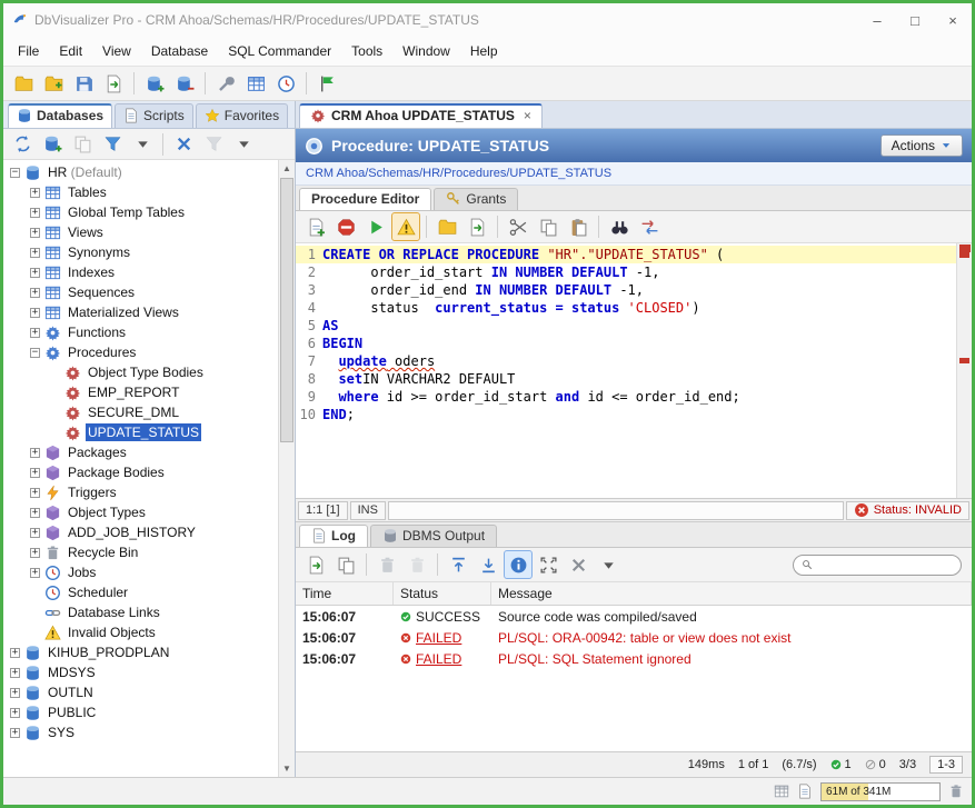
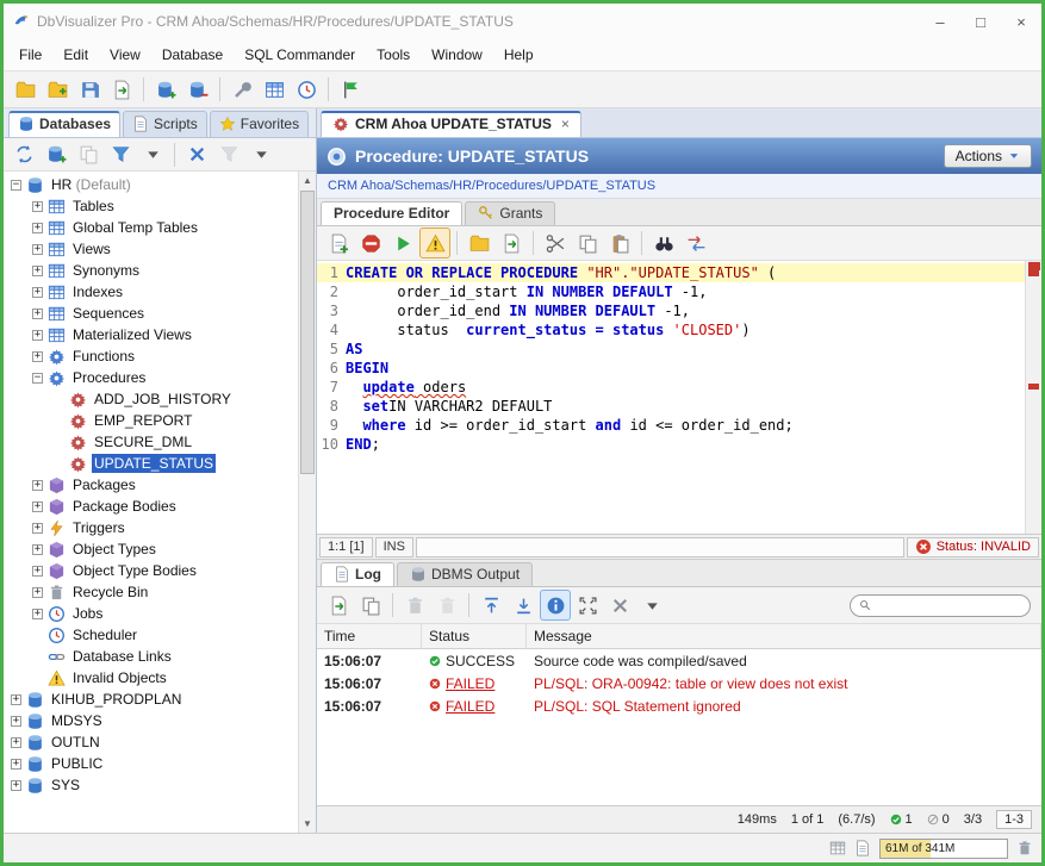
  DbVisualizer Pro - CRM Ahoa/Schemas/HR/Procedures/UPDATE_STATUS
  –
  □
  ×
  File
  Edit
  View
  Database
  SQL Commander
  Tools
  Window
  Help
  Databases
  Scripts
  Favorites
  −
  HR (Default)
  +
  Tables
  +
  Global Temp Tables
  +
  Views
  +
  Synonyms
  +
  Indexes
  +
  Sequences
  +
  Materialized Views
  +
  Functions
  −
  Procedures
- Object Type Bodies
+ ADD_JOB_HISTORY
  EMP_REPORT
  SECURE_DML
  UPDATE_STATUS
  +
  Packages
  +
  Package Bodies
  +
  Triggers
  +
  Object Types
  +
- ADD_JOB_HISTORY
+ Object Type Bodies
  +
  Recycle Bin
  +
  Jobs
  Scheduler
  Database Links
  Invalid Objects
  +
  KIHUB_PRODPLAN
  +
  MDSYS
  +
  OUTLN
  +
  PUBLIC
  +
  SYS
  ▲
  ▼
  CRM Ahoa UPDATE_STATUS
  ×
  Procedure: UPDATE_STATUS
  Actions
  CRM Ahoa/Schemas/HR/Procedures/UPDATE_STATUS
  Procedure Editor
  Grants
  1
  CREATE OR REPLACE PROCEDURE "HR"."UPDATE_STATUS" (
  2
  order_id_start IN NUMBER DEFAULT -1,
  3
  order_id_end IN NUMBER DEFAULT -1,
  4
  status current_status = status 'CLOSED')
  5
  AS
  6
  BEGIN
  7
  update oders
  8
  setIN VARCHAR2 DEFAULT
  9
  where id >= order_id_start and id <= order_id_end;
  10
  END;
  1:1 [1]
  INS
  Status: INVALID
  Log
  DBMS Output
  Time
  Status
  Message
  15:06:07
  SUCCESS
  Source code was compiled/saved
  15:06:07
  FAILED
  PL/SQL: ORA-00942: table or view does not exist
  15:06:07
  FAILED
  PL/SQL: SQL Statement ignored
  149ms
  1 of 1
  (6.7/s)
  1
  0
  3/3
  1-3
  61M of 341M
